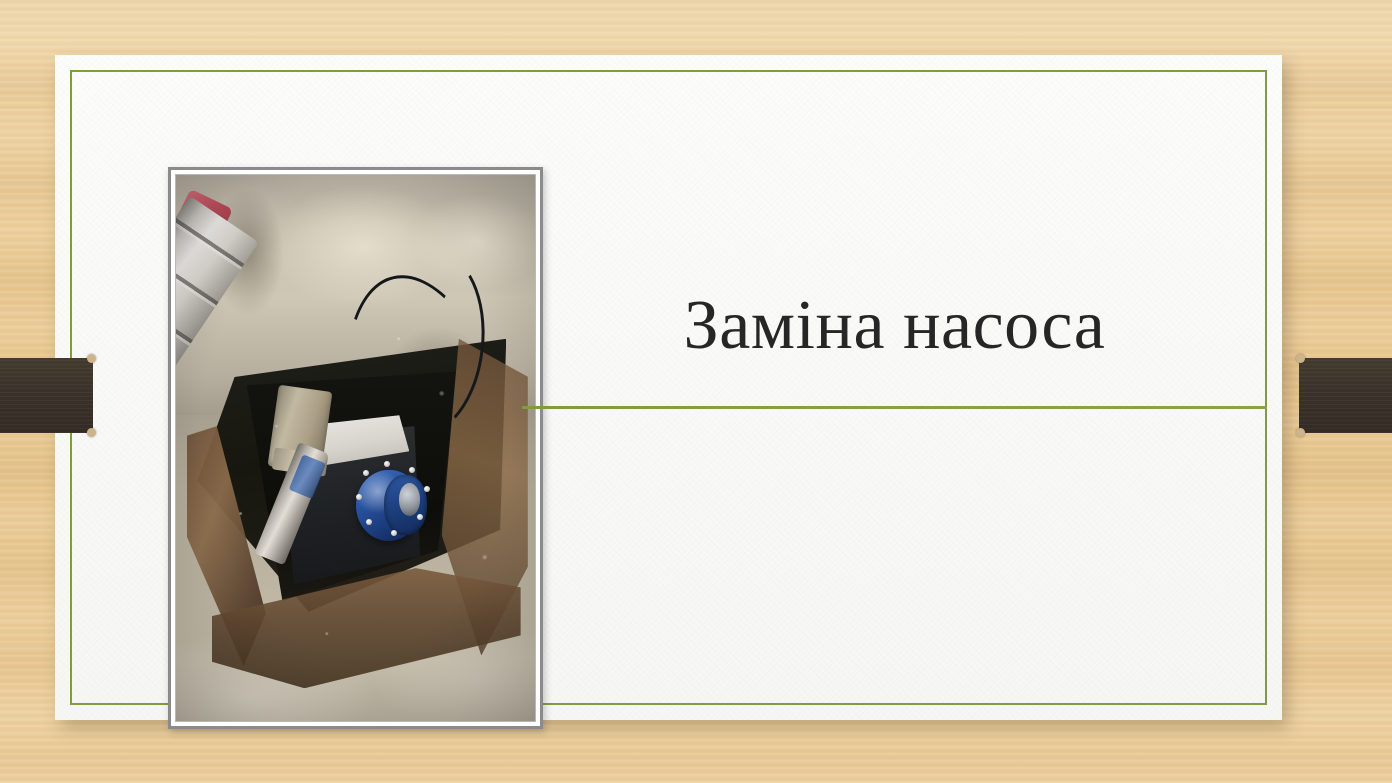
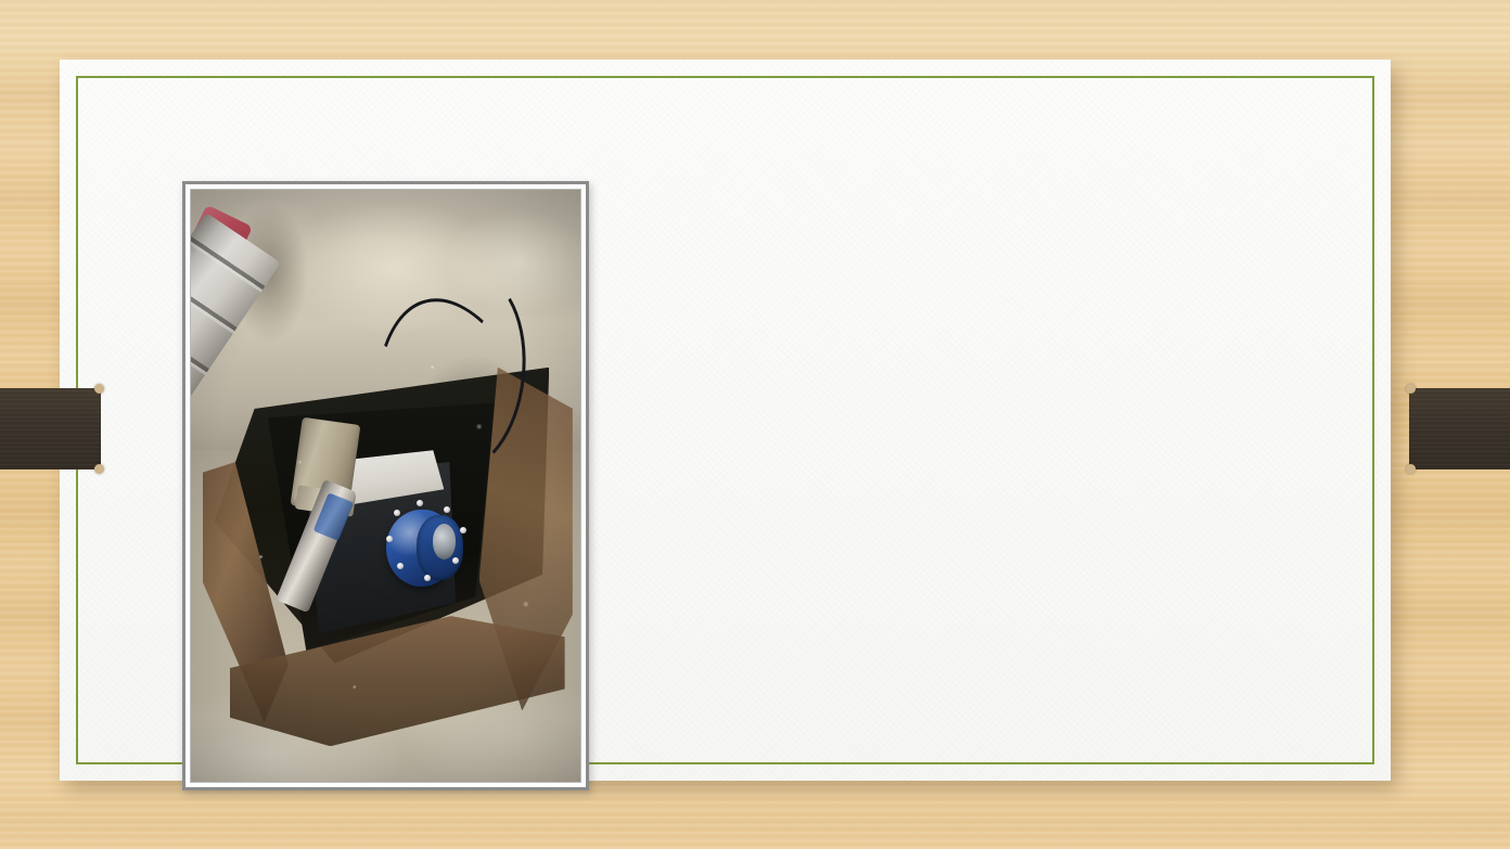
- Заміна насоса
